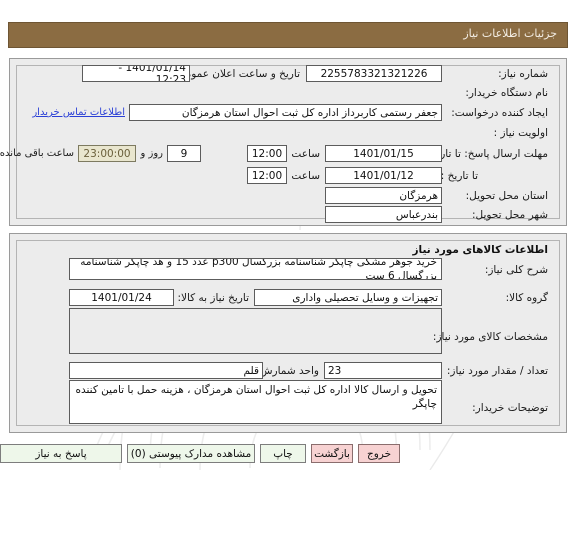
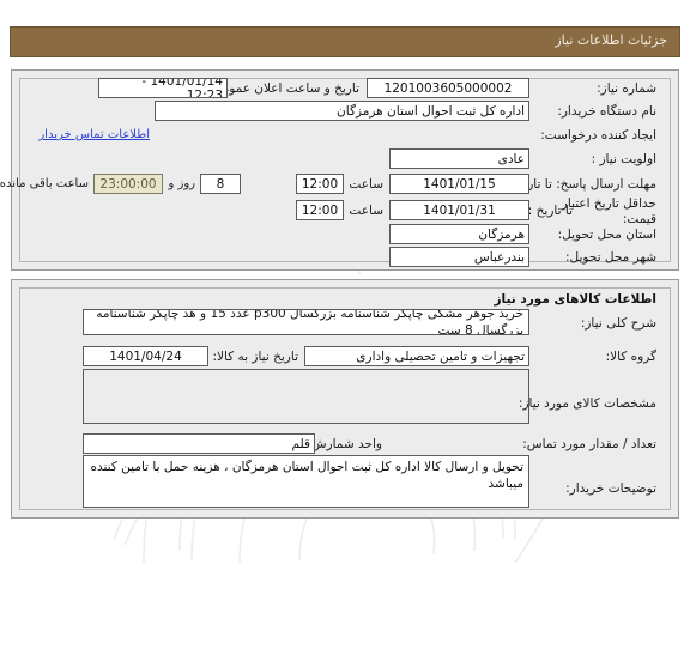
  جزئیات اطلاعات نیاز
  شماره نیاز:
- 2255783321321226
+ 1201003605000002
  تاریخ و ساعت اعلان عمو
  1401/01/14 - 12:23
  نام دستگاه خریدار:
+ اداره کل ثبت احوال استان هرمزگان
  ایجاد کننده درخواست:
- جعفر رستمی کاربرداز اداره کل ثبت احوال استان هرمزگان
  اطلاعات تماس خریدار
  اولویت نیاز :
+ عادی
  مهلت ارسال پاسخ: تا تار
  1401/01/15
  ساعت
  12:00
- 9
+ 8
  روز و
  23:00:00
  ساعت باقی مانده
+ حداقل تاریخ اعتبار
+ قیمت:
  تا تاریخ :
- 1401/01/12
+ 1401/01/31
  ساعت
  12:00
  استان محل تحویل:
  هرمزگان
  شهر محل تحویل:
  بندرعباس
  اطلاعات کالاهای مورد نیاز
  شرح کلی نیاز:
- خرید جوهر مشکی چاپگر شناسنامه بزرگسال p300 عدد 15 و هد چاپگر شناسنامه بزرگسال 6 ست
+ خرید جوهر مشکی چاپگر شناسنامه بزرگسال p300 عدد 15 و هد چاپگر شناسنامه بزرگسال 8 ست
  گروه کالا:
- تجهیزات و وسایل تحصیلی واداری
+ تجهیزات و تامین تحصیلی واداری
  تاریخ نیاز به کالا:
- 1401/01/24
+ 1401/04/24
  مشخصات کالای مورد نیاز:
- تعداد / مقدار مورد نیاز:
+ تعداد / مقدار مورد تماس:
- 23
  واحد شمارش
  قلم
  توضیحات خریدار:
- تحویل و ارسال کالا اداره کل ثبت احوال استان هرمزگان ، هزینه حمل با تامین کننده چاپگر
+ تحویل و ارسال کالا اداره کل ثبت احوال استان هرمزگان ، هزینه حمل با تامین کننده میباشد
- پاسخ به نیاز
- مشاهده مدارک پیوستی (0)
- چاپ
- بازگشت
- خروج
